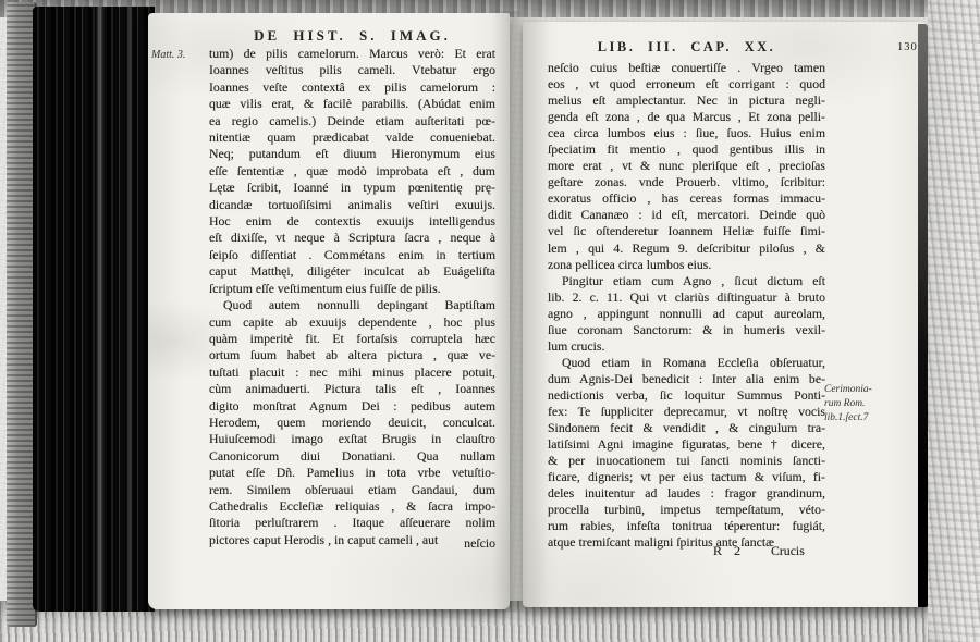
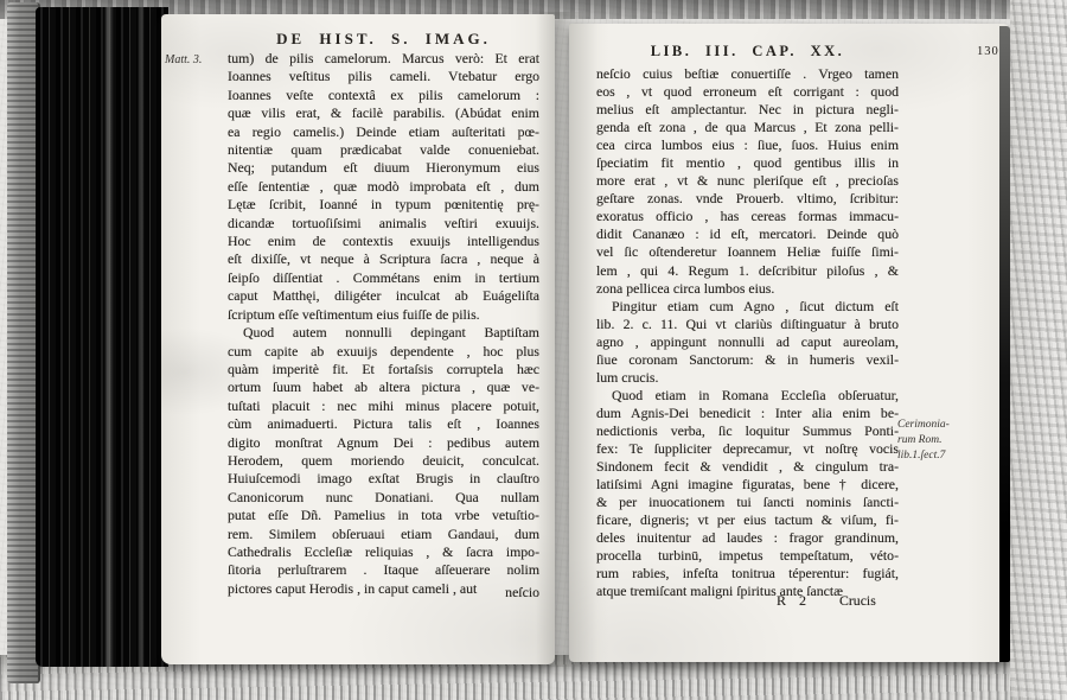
  DE HIST. S. IMAG.
  Matt. 3.
  tum) de pilis camelorum. Marcus verò: Et era
  Ioannes veſtitus pilis cameli. Vtebatur erg
  Ioannes veſte contextâ ex pilis camelorum
  quæ vilis erat, & facilè parabilis. (Abúdat enim
  ea regio camelis.) Deinde etiam auſteritati pœ
  nitentiæ quam prædicabat valde conueniebat
  Neq; putandum eſt diuum Hieronymum eiu
  eſſe ſententiæ , quæ modò improbata eſt , dum
  Lętæ ſcribit, Ioanné in typum pœnitentię prę
  dicandæ tortuoſiſsimi animalis veſtiri exuuijs
  Hoc enim de contextis exuuijs intelligendu
  eſt dixiſſe, vt neque à Scriptura ſacra , neque
  ſeipſo diſſentiat . Commétans enim in tertium
  caput Matthęi, diligéter inculcat ab Euágeliſt
  ſcriptum eſſe veſtimentum eius fuiſſe de pilis.
  Quod autem nonnulli depingant Baptiſtam
  cum capite ab exuuijs dependente , hoc plu
  quàm imperitè fit. Et fortaſsis corruptela hæ
  ortum ſuum habet ab altera pictura , quæ ve
  tuſtati placuit : nec mihi minus placere potuit
  cùm animaduerti. Pictura talis eſt , Ioanne
  digito monſtrat Agnum Dei : pedibus autem
  Herodem, quem moriendo deuicit, conculcat
  Huiuſcemodi imago exſtat Brugis in clauſtr
- Canonicorum diui Donatiani. Qua nullam
+ Canonicorum nunc Donatiani. Qua nullam
  putat eſſe Dñ. Pamelius in tota vrbe vetuſtio
  rem. Similem obſeruaui etiam Gandaui, dum
  Cathedralis Eccleſiæ reliquias , & ſacra impo
  ſitoria perluſtrarem . Itaque aſſeuerare nolim
  pictores caput Herodis , in caput cameli , aut
  neſci
  LIB. III. CAP. XX.
  130
  neſcio cuius beſtiæ conuertiſſe . Vrgeo tamen
  eos , vt quod erroneum eſt corrigant : quod
  melius eſt amplectantur. Nec in pictura negli-
  genda eſt zona , de qua Marcus , Et zona pelli-
  cea circa lumbos eius : ſiue, ſuos. Huius enim
  ſpeciatim fit mentio , quod gentibus illis in
  more erat , vt & nunc pleriſque eſt , precioſas
  geſtare zonas. vnde Prouerb. vltimo, ſcribitur:
  exoratus officio , has cereas formas immacu-
  didit Cananæo : id eſt, mercatori. Deinde quò
  vel ſic oſtenderetur Ioannem Heliæ fuiſſe ſimi-
- lem , qui 4. Regum 9. deſcribitur piloſus , &
+ lem , qui 4. Regum 1. deſcribitur piloſus , &
  zona pellicea circa lumbos eius.
  Pingitur etiam cum Agno , ſicut dictum eſt
  lib. 2. c. 11. Qui vt clariùs diſtinguatur à bruto
  agno , appingunt nonnulli ad caput aureolam,
  ſiue coronam Sanctorum: & in humeris vexil-
  lum crucis.
  Quod etiam in Romana Eccleſia obſeruatur,
  dum Agnis-Dei benedicit : Inter alia enim be-
  nedictionis verba, ſic loquitur Summus Ponti-
  fex: Te ſuppliciter deprecamur, vt noſtrę vocis
  Sindonem fecit & vendidit , & cingulum tra-
  latiſsimi Agni imagine figuratas, bene † dicere,
  & per inuocationem tui ſancti nominis ſancti-
  ficare, digneris; vt per eius tactum & viſum, fi-
  deles inuitentur ad laudes : fragor grandinum,
  procella turbinū, impetus tempeſtatum, véto-
  rum rabies, infeſta tonitrua téperentur: fugiát,
  atque tremiſcant maligni ſpiritus ante ſanctæ
  Cerimonia-
  rum Rom.
  lib.1.ſect.7
  R 2
  Crucis
